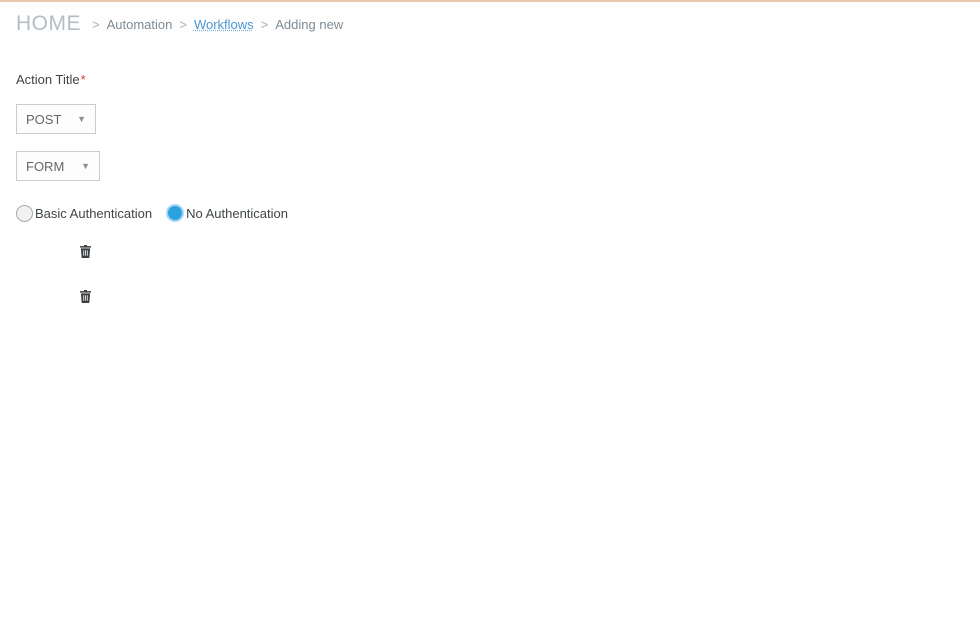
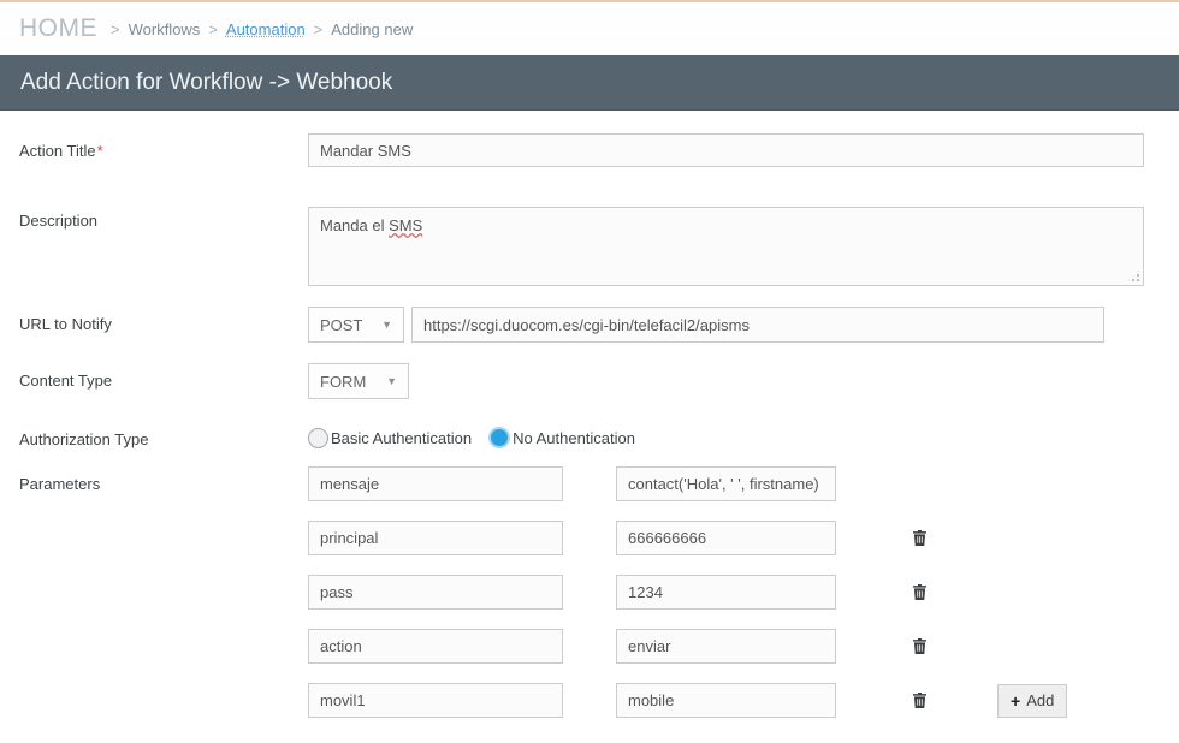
  HOME
  >
- Automation
+ Workflows
  >
- Workflows
+ Automation
  >
  Adding new
+ Add Action for Workflow -> Webhook
  Action Title*
+ Mandar SMS
+ Description
+ Manda el SMS
+ URL to Notify
  POST
  ▼
+ https://scgi.duocom.es/cgi-bin/telefacil2/apisms
+ Content Type
  FORM
  ▼
+ Authorization Type
  Basic Authentication
  No Authentication
+ Parameters
+ mensaje
+ contact('Hola', ' ', firstname)
+ principal
+ 666666666
+ pass
+ 1234
+ action
+ enviar
+ movil1
+ mobile
+ +
+ Add
